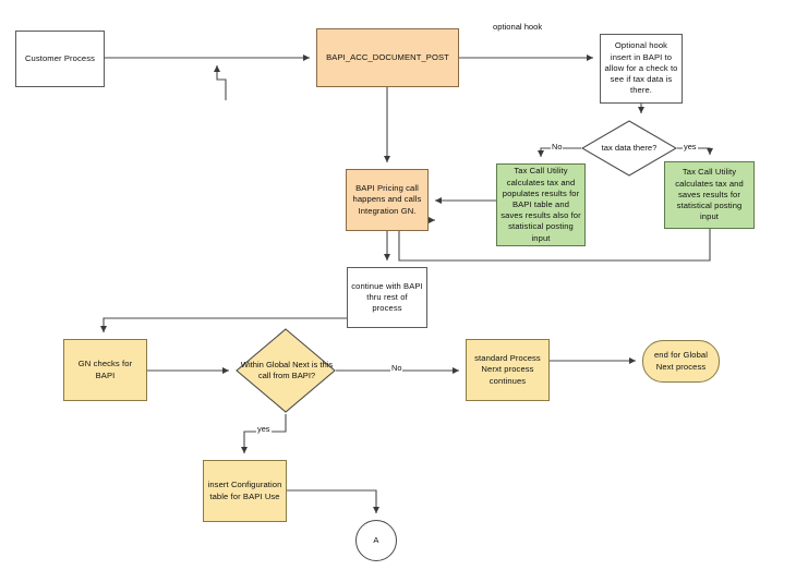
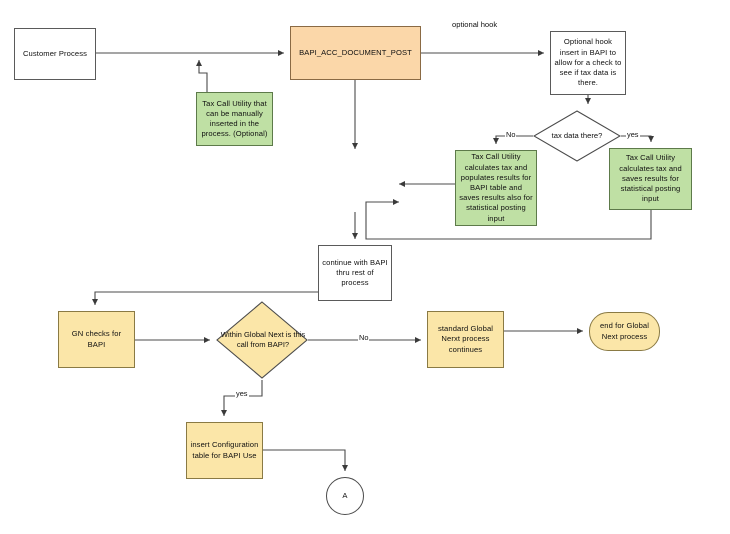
  Customer Process
+ Tax Call Utility that can be manually inserted in the process. (Optional)
  BAPI_ACC_DOCUMENT_POST
  optional hook
  Optional hook insert in BAPI to allow for a check to see if tax data is there.
  tax data there?
  No
  yes
  Tax Call Utility calculates tax and populates results for BAPI table and saves results also for statistical posting input
  Tax Call Utility calculates tax and saves results for statistical posting input
- BAPI Pricing call happens and calls Integration GN.
  continue with BAPI thru rest of process
  GN checks for BAPI
  Within Global Next is this call from BAPI?
  No
  yes
- standard Process Nerxt process continues
+ standard Global Nerxt process continues
  end for Global Next process
  insert Configuration table for BAPI Use
  A
